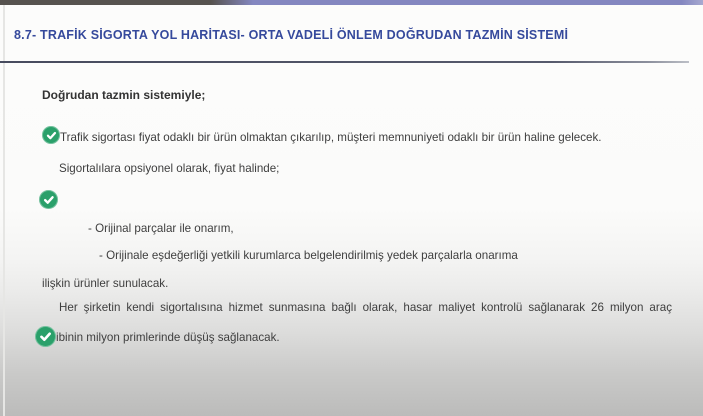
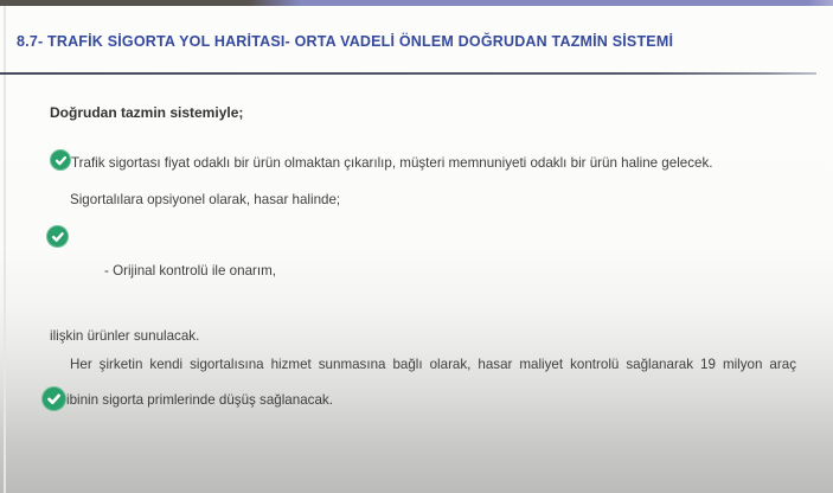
  8.7- TRAFİK SİGORTA YOL HARİTASI- ORTA VADELİ ÖNLEM DOĞRUDAN TAZMİN SİSTEMİ
  Doğrudan tazmin sistemiyle;
  Trafik sigortası fiyat odaklı bir ürün olmaktan çıkarılıp, müşteri memnuniyeti odaklı bir ürün haline gelecek.
- Sigortalılara opsiyonel olarak, fiyat halinde;
+ Sigortalılara opsiyonel olarak, hasar halinde;
- - Orijinal parçalar ile onarım,
+ - Orijinal kontrolü ile onarım,
- - Orijinale eşdeğerliği yetkili kurumlarca belgelendirilmiş yedek parçalarla onarıma
  ilişkin ürünler sunulacak.
- Her şirketin kendi sigortalısına hizmet sunmasına bağlı olarak, hasar maliyet kontrolü sağlanarak 26 milyon araç
+ Her şirketin kendi sigortalısına hizmet sunmasına bağlı olarak, hasar maliyet kontrolü sağlanarak 19 milyon araç
- ibinin milyon primlerinde düşüş sağlanacak.
+ ibinin sigorta primlerinde düşüş sağlanacak.
